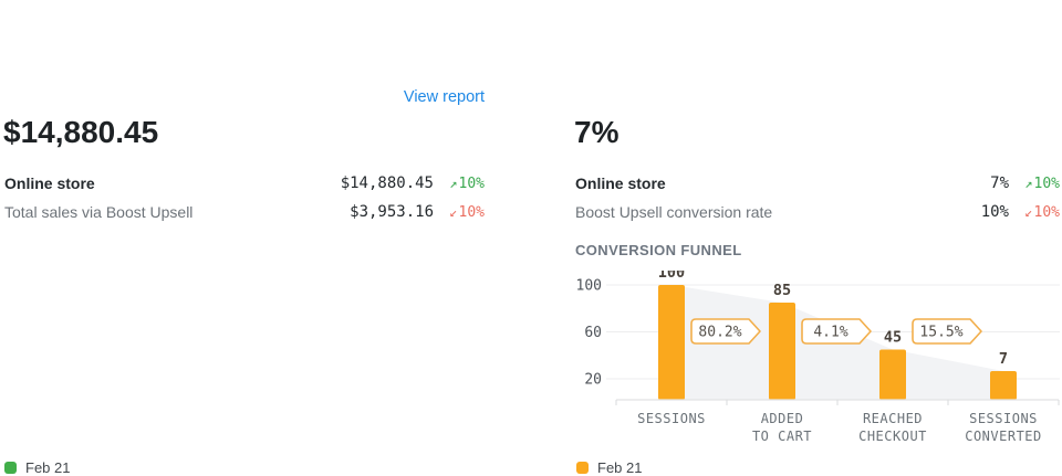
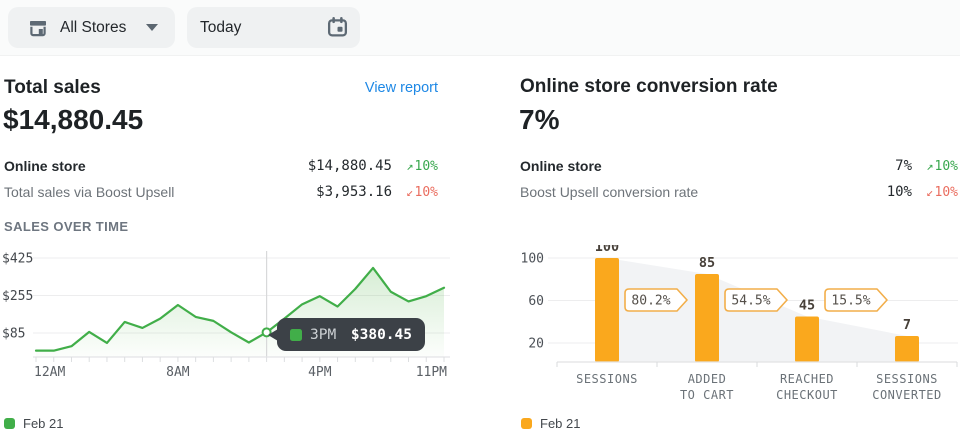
+ All Stores
+ Today
+ Total sales
  View report
  $14,880.45
  Online store
  $14,880.45
  ↗10%
  Total sales via Boost Upsell
  $3,953.16
  ↙10%
+ SALES OVER TIME
+ $85
+ $255
+ $425
+ 12AM
+ 8AM
+ 4PM
+ 11PM
+ 3PM
+ $380.45
  Feb 21
+ Online store conversion rate
  7%
  Online store
  7%
  ↗10%
  Boost Upsell conversion rate
  10%
  ↙10%
- CONVERSION FUNNEL
  100
  60
  20
  100
  85
  45
  7
  80.2%
- 4.1%
+ 54.5%
  15.5%
  SESSIONS
  ADDED
  TO CART
  REACHED
  CHECKOUT
  SESSIONS
  CONVERTED
  Feb 21
